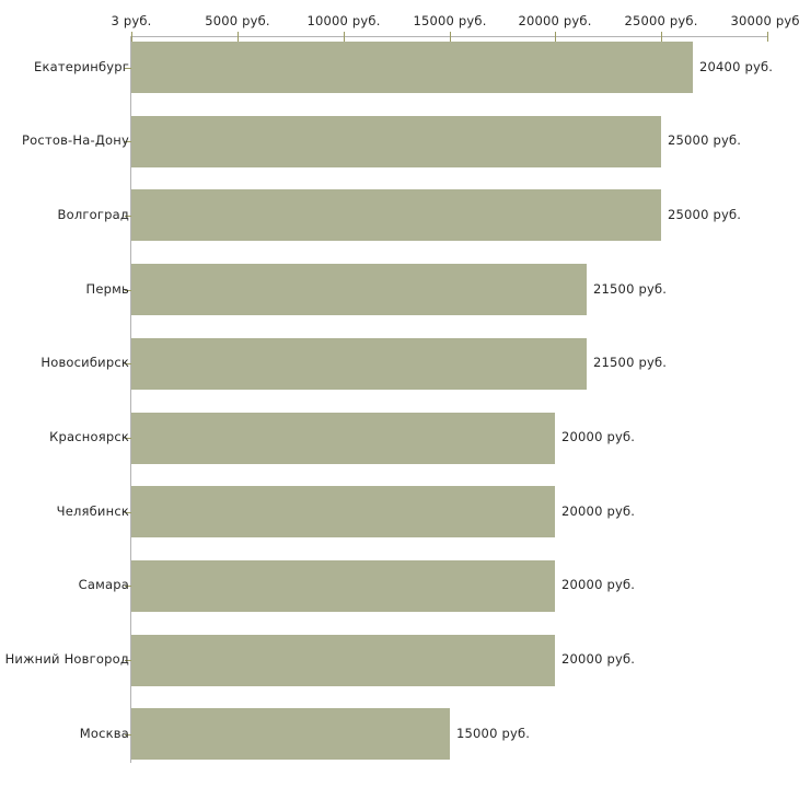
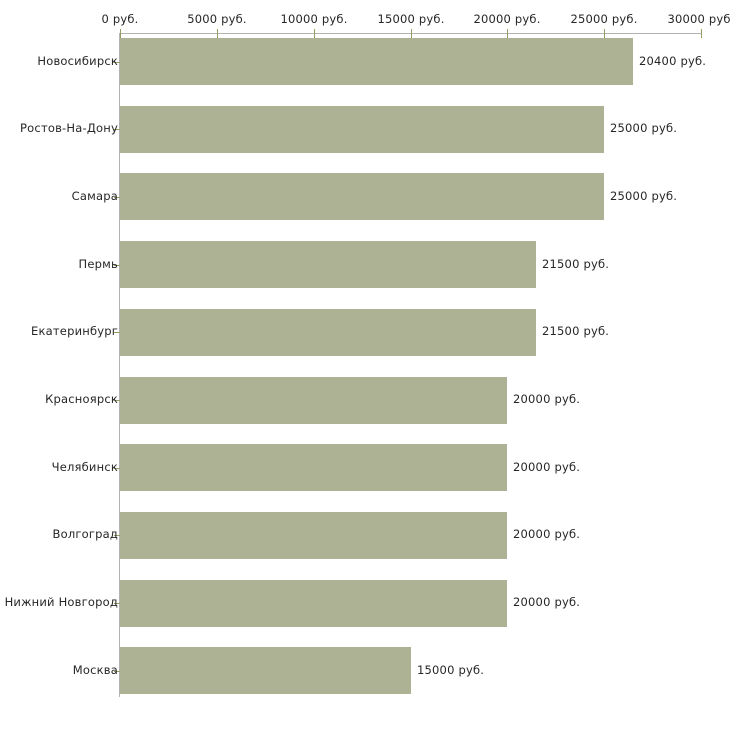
- 3 руб.
+ 0 руб.
  5000 руб.
  10000 руб.
  15000 руб.
  20000 руб.
  25000 руб.
  30000 руб
- Екатеринбург
+ Новосибирск
  Ростов-На-Дону
- Волгоград
+ Самара
  Пермь
- Новосибирск
+ Екатеринбург
  Красноярск
  Челябинск
- Самара
+ Волгоград
  Нижний Новгород
  Москва
  20400 руб.
  25000 руб.
  25000 руб.
  21500 руб.
  21500 руб.
  20000 руб.
  20000 руб.
  20000 руб.
  20000 руб.
  15000 руб.
